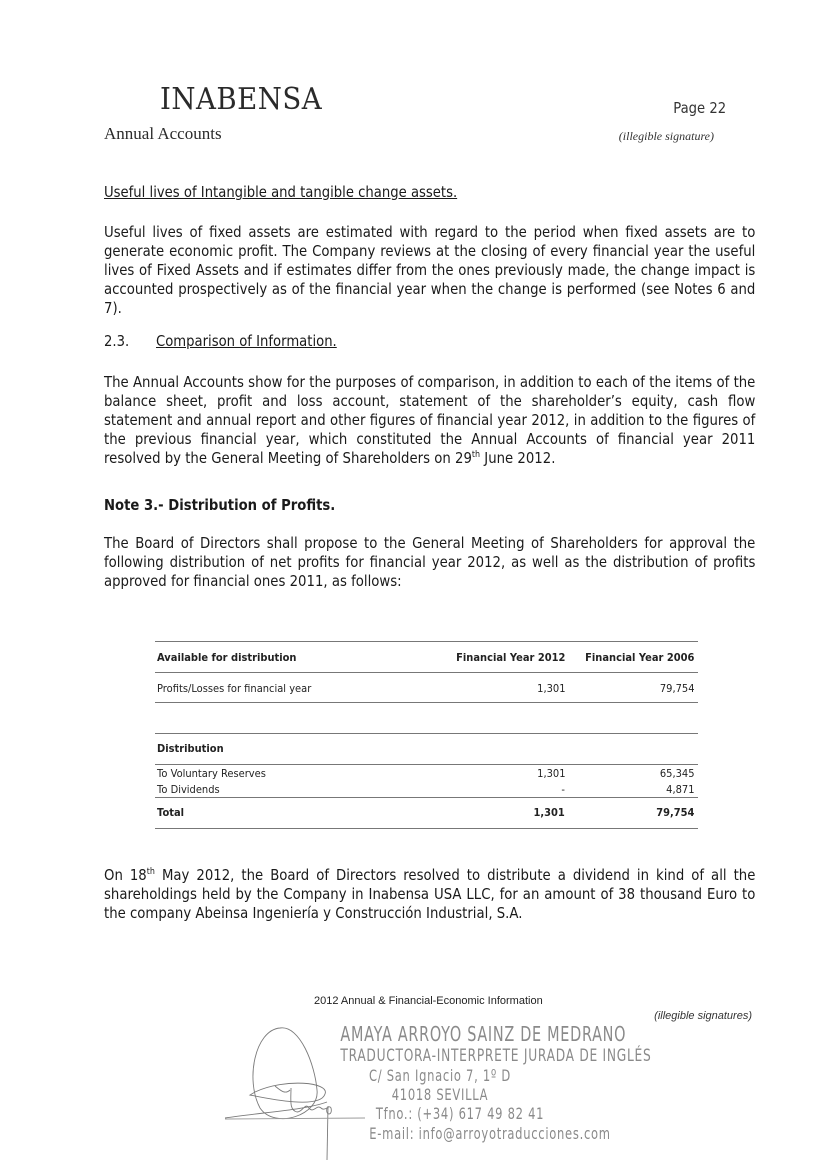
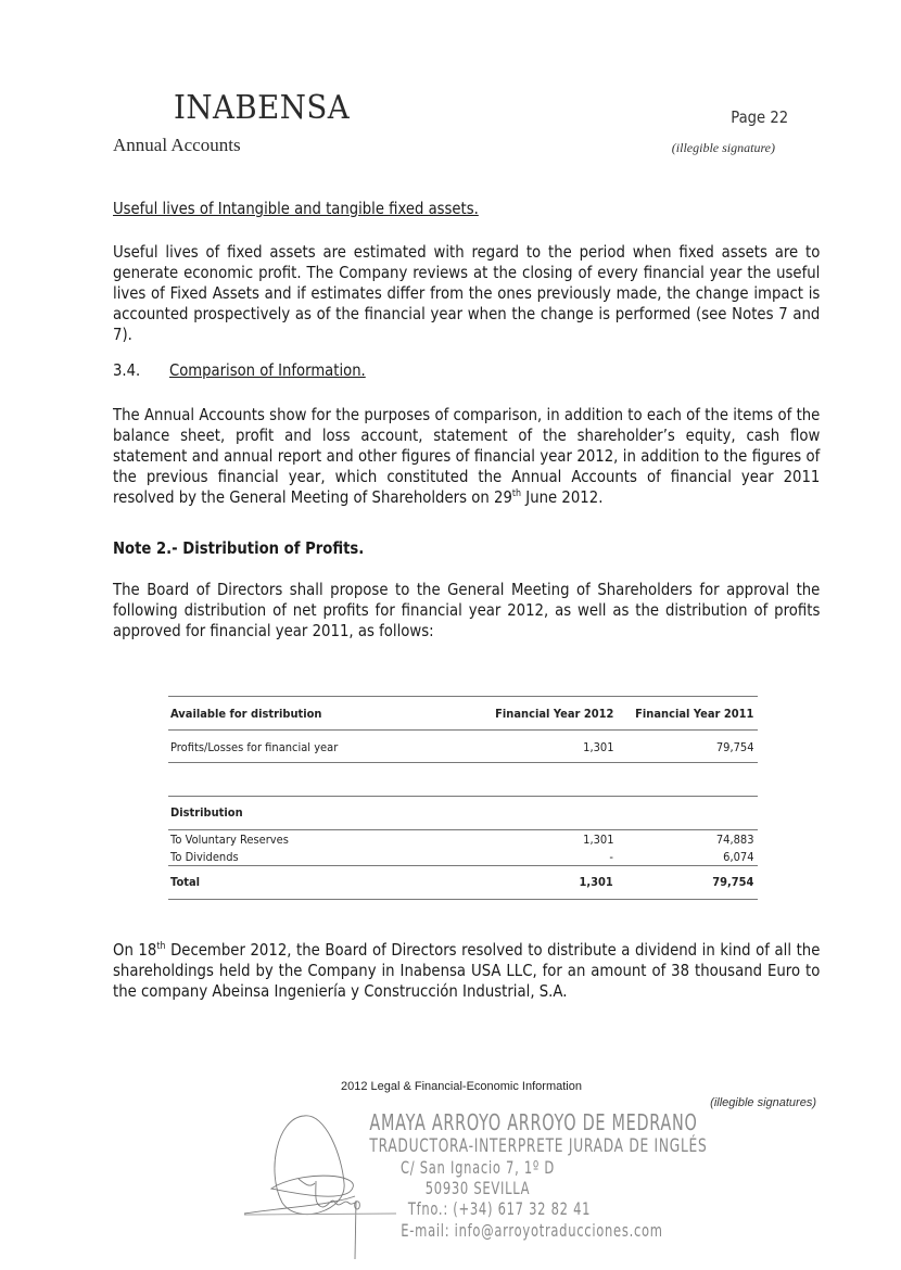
  INABENSA
  Annual Accounts
  Page 22
  (illegible signature)
- Useful lives of Intangible and tangible change assets.
+ Useful lives of Intangible and tangible fixed assets.
- Useful lives of fixed assets are estimated with regard to the period when fixed assets are to generate economic profit. The Company reviews at the closing of every financial year the useful lives of Fixed Assets and if estimates differ from the ones previously made, the change impact is accounted prospectively as of the financial year when the change is performed (see Notes 6 and 7).
+ Useful lives of fixed assets are estimated with regard to the period when fixed assets are to generate economic profit. The Company reviews at the closing of every financial year the useful lives of Fixed Assets and if estimates differ from the ones previously made, the change impact is accounted prospectively as of the financial year when the change is performed (see Notes 7 and 7).
- 2.3.
+ 3.4.
  Comparison of Information.
  The Annual Accounts show for the purposes of comparison, in addition to each of the items of the balance sheet, profit and loss account, statement of the shareholder’s equity, cash flow statement and annual report and other figures of financial year 2012, in addition to the figures of the previous financial year, which constituted the Annual Accounts of financial year 2011 resolved by the General Meeting of Shareholders on 29th June 2012.
- Note 3.- Distribution of Profits.
+ Note 2.- Distribution of Profits.
- The Board of Directors shall propose to the General Meeting of Shareholders for approval the following distribution of net profits for financial year 2012, as well as the distribution of profits approved for financial ones 2011, as follows:
+ The Board of Directors shall propose to the General Meeting of Shareholders for approval the following distribution of net profits for financial year 2012, as well as the distribution of profits approved for financial year 2011, as follows:
  Available for distribution
  Financial Year 2012
- Financial Year 2006
+ Financial Year 2011
  Profits/Losses for financial year
  1,301
  79,754
  Distribution
  To Voluntary Reserves
  1,301
- 65,345
+ 74,883
  To Dividends
  -
- 4,871
+ 6,074
  Total
  1,301
  79,754
- On 18th May 2012, the Board of Directors resolved to distribute a dividend in kind of all the shareholdings held by the Company in Inabensa USA LLC, for an amount of 38 thousand Euro to the company Abeinsa Ingeniería y Construcción Industrial, S.A.
+ On 18th December 2012, the Board of Directors resolved to distribute a dividend in kind of all the shareholdings held by the Company in Inabensa USA LLC, for an amount of 38 thousand Euro to the company Abeinsa Ingeniería y Construcción Industrial, S.A.
- 2012 Annual & Financial-Economic Information
+ 2012 Legal & Financial-Economic Information
  (illegible signatures)
- AMAYA ARROYO SAINZ DE MEDRANO
+ AMAYA ARROYO ARROYO DE MEDRANO
  TRADUCTORA-INTERPRETE JURADA DE INGLÉS
  C/ San Ignacio 7, 1º D
- 41018 SEVILLA
+ 50930 SEVILLA
- Tfno.: (+34) 617 49 82 41
+ Tfno.: (+34) 617 32 82 41
  E-mail: info@arroyotraducciones.com
